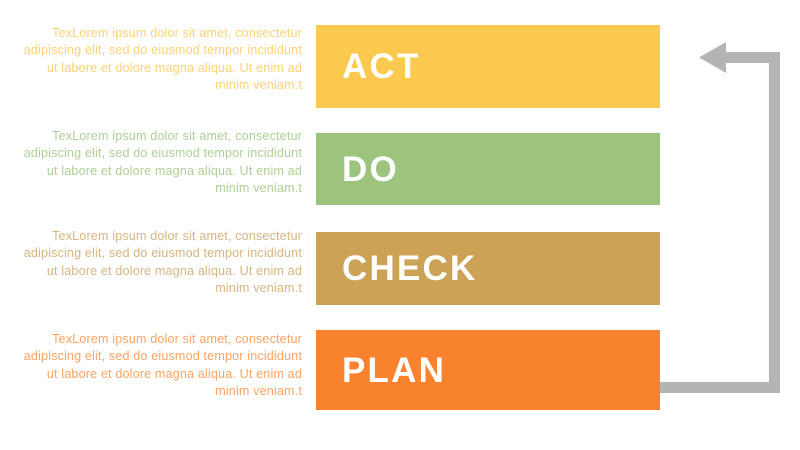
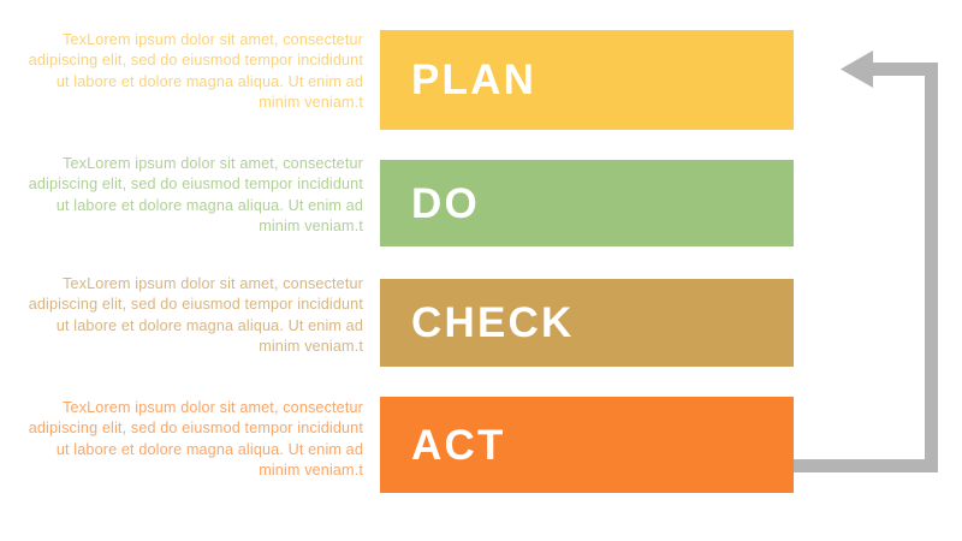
  TexLorem ipsum dolor sit amet, consectetur adipiscing elit, sed do eiusmod tempor incididunt ut labore et dolore magna aliqua. Ut enim ad minim veniam.t
- ACT
+ PLAN
  TexLorem ipsum dolor sit amet, consectetur adipiscing elit, sed do eiusmod tempor incididunt ut labore et dolore magna aliqua. Ut enim ad minim veniam.t
  DO
  TexLorem ipsum dolor sit amet, consectetur adipiscing elit, sed do eiusmod tempor incididunt ut labore et dolore magna aliqua. Ut enim ad minim veniam.t
  CHECK
  TexLorem ipsum dolor sit amet, consectetur adipiscing elit, sed do eiusmod tempor incididunt ut labore et dolore magna aliqua. Ut enim ad minim veniam.t
- PLAN
+ ACT
